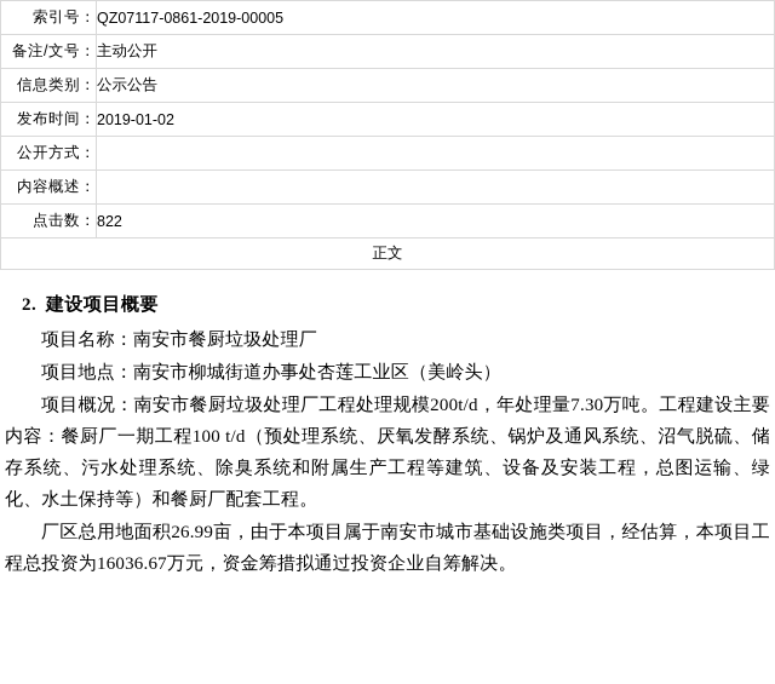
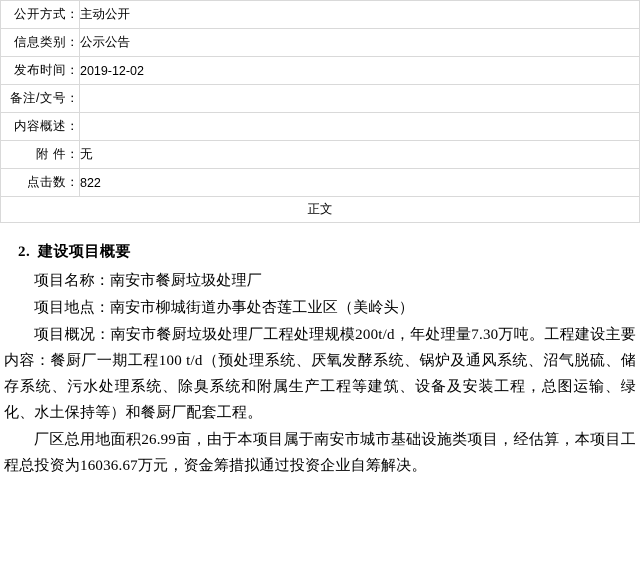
- 索引号：	QZ07117-0861-2019-00005
- 备注/文号：	主动公开
+ 公开方式：	主动公开
  信息类别：	公示公告
- 发布时间：	2019-01-02
+ 发布时间：	2019-12-02
- 公开方式：
+ 备注/文号：
  内容概述：
+ 附 件：	无
  点击数：	822
  正文
  2. 建设项目概要
  项目名称：南安市餐厨垃圾处理厂
  项目地点：南安市柳城街道办事处杏莲工业区（美岭头）
  项目概况：南安市餐厨垃圾处理厂工程处理规模200t/d，年处理量7.30万吨。工程建设主要内容：餐厨厂一期工程100 t/d（预处理系统、厌氧发酵系统、锅炉及通风系统、沼气脱硫、储存系统、污水处理系统、除臭系统和附属生产工程等建筑、设备及安装工程，总图运输、绿化、水土保持等）和餐厨厂配套工程。
  厂区总用地面积26.99亩，由于本项目属于南安市城市基础设施类项目，经估算，本项目工程总投资为16036.67万元，资金筹措拟通过投资企业自筹解决。
